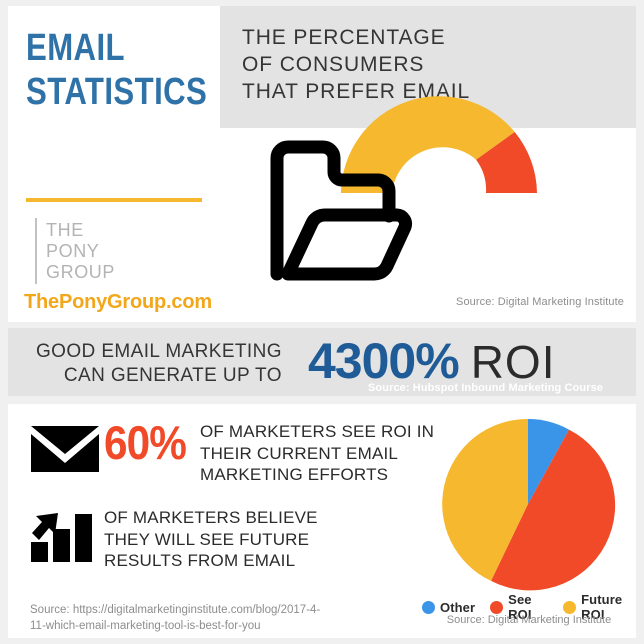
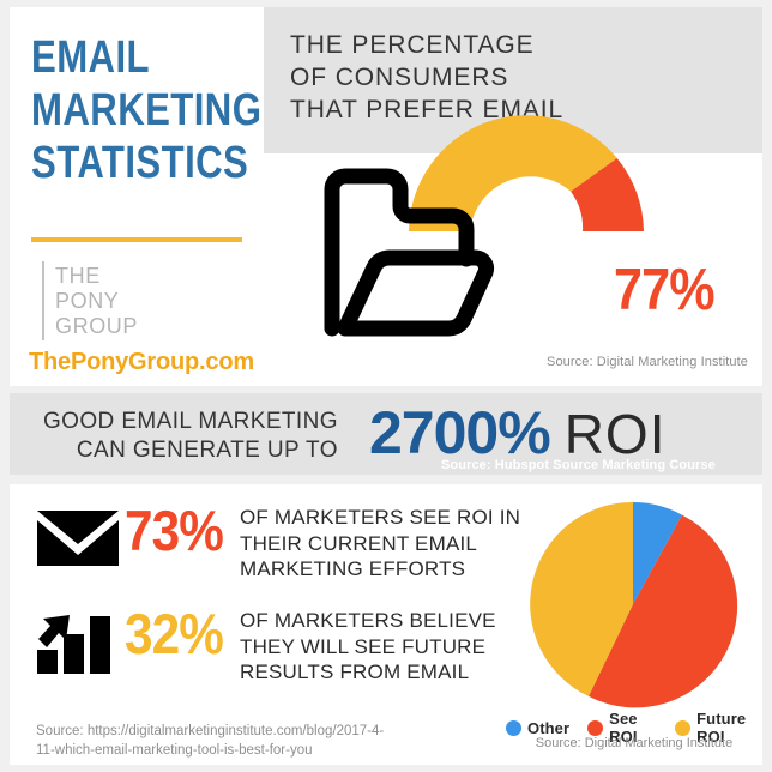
  EMAIL
+ MARKETING
  STATISTICS
  THE
  PONY
  GROUP
  ThePonyGroup.com
  THE PERCENTAGE
  OF CONSUMERS
  THAT PREFER EMAIL
+ 77%
  Source: Digital Marketing Institute
  GOOD EMAIL MARKETING
  CAN GENERATE UP TO
- 4300%
+ 2700%
  ROI
- Source: Hubspot Inbound Marketing Course
+ Source: Hubspot Source Marketing Course
- 60%
+ 73%
  OF MARKETERS SEE ROI IN
  THEIR CURRENT EMAIL
  MARKETING EFFORTS
+ 32%
  OF MARKETERS BELIEVE
  THEY WILL SEE FUTURE
  RESULTS FROM EMAIL
  Other
  See ROI
  Future ROI
  Source: Digital Marketing Institute
  Source: https://digitalmarketinginstitute.com/blog/2017-4-
  11-which-email-marketing-tool-is-best-for-you
